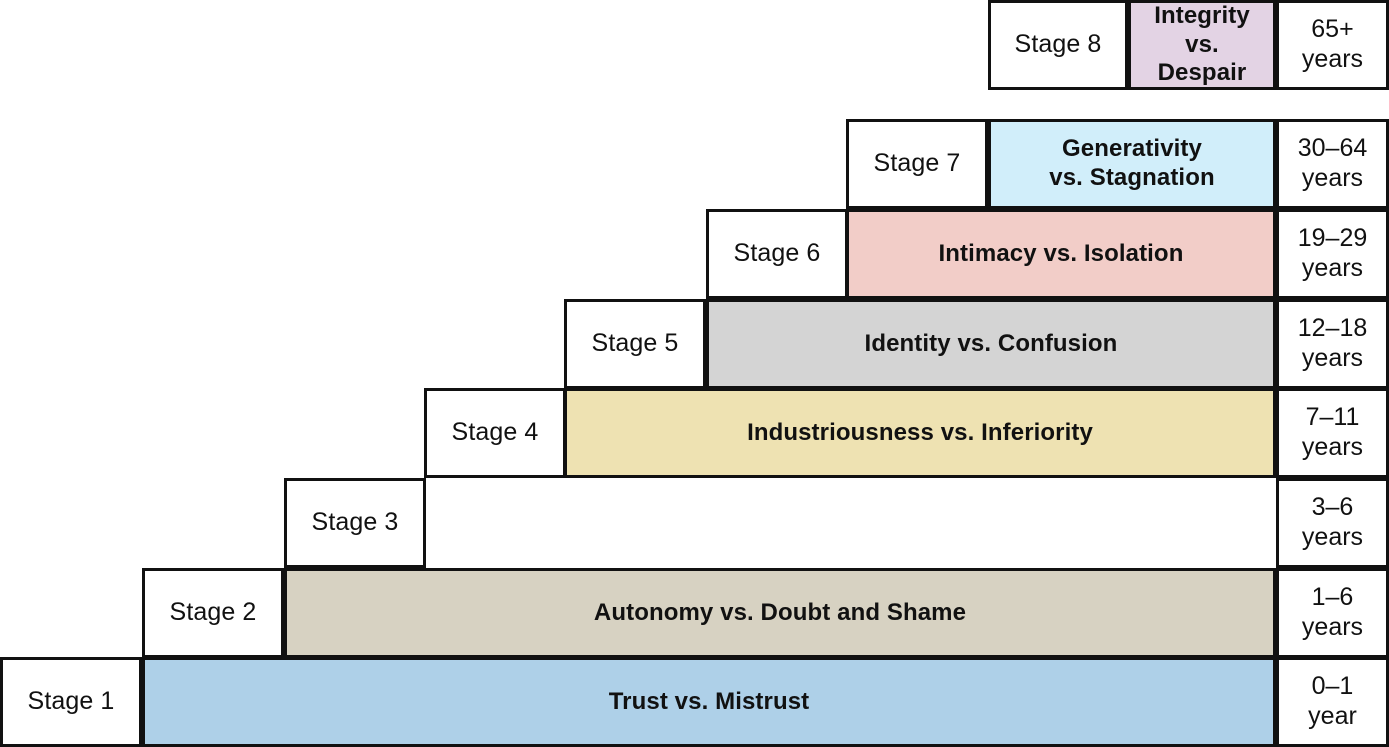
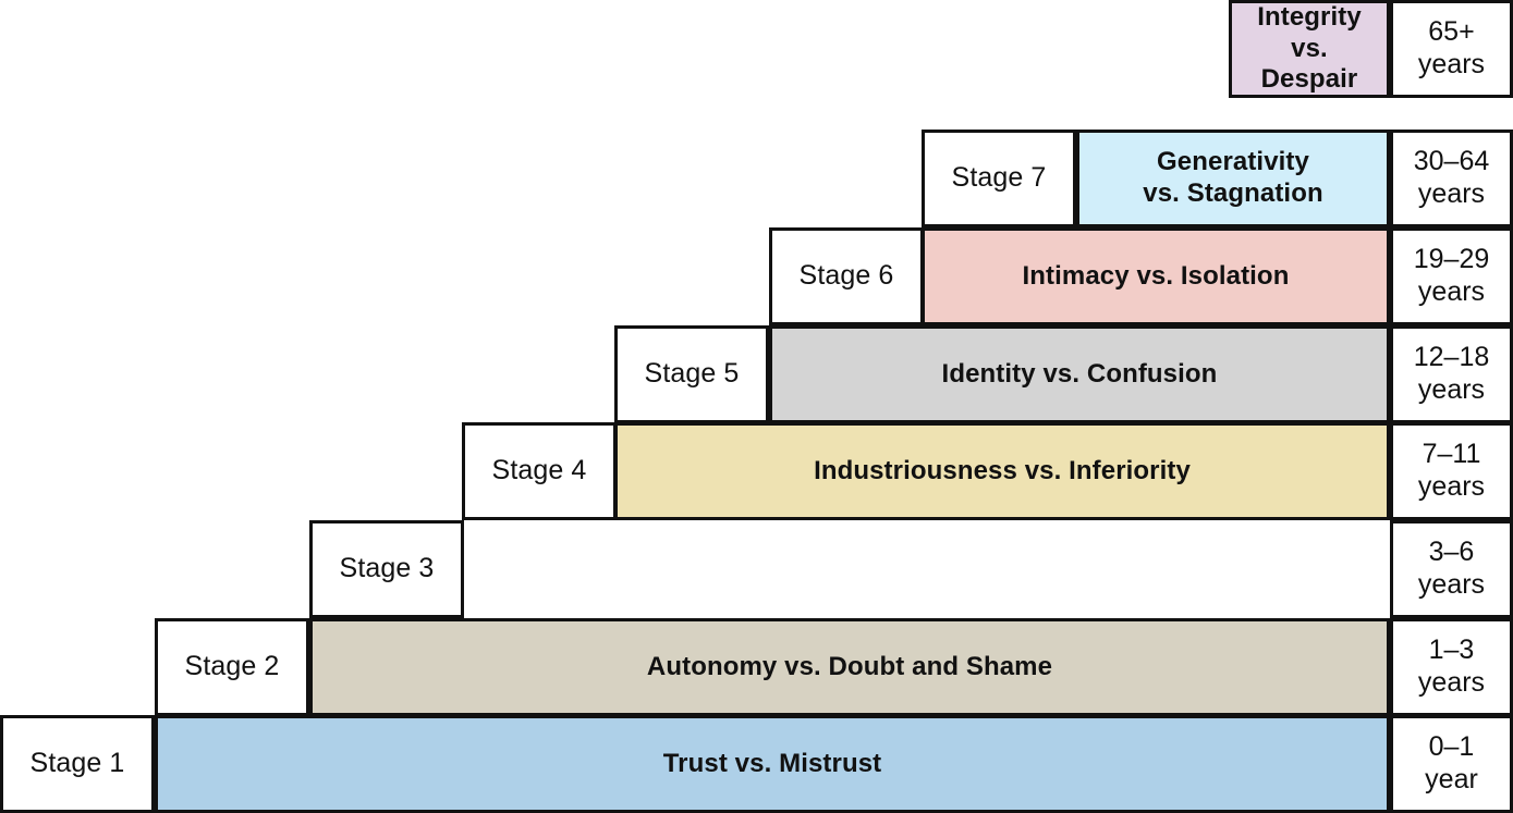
- Stage 8
  Integrity
  vs.
  Despair
  65+
  years
  Stage 7
  Generativity
  vs. Stagnation
  30–64
  years
  Stage 6
  Intimacy vs. Isolation
  19–29
  years
  Stage 5
  Identity vs. Confusion
  12–18
  years
  Stage 4
  Industriousness vs. Inferiority
  7–11
  years
  Stage 3
  3–6
  years
  Stage 2
  Autonomy vs. Doubt and Shame
- 1–6
+ 1–3
  years
  Stage 1
  Trust vs. Mistrust
  0–1
  year
